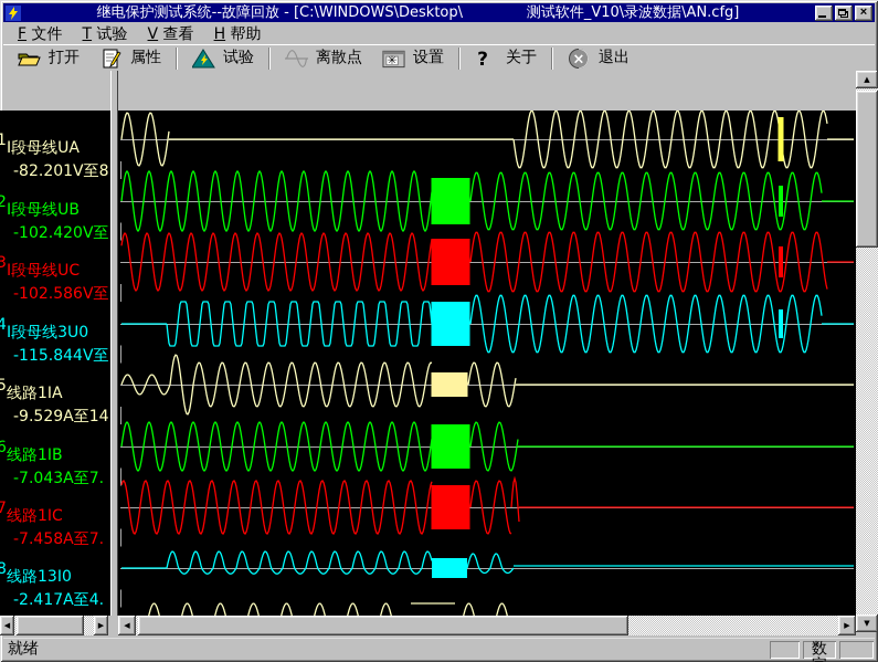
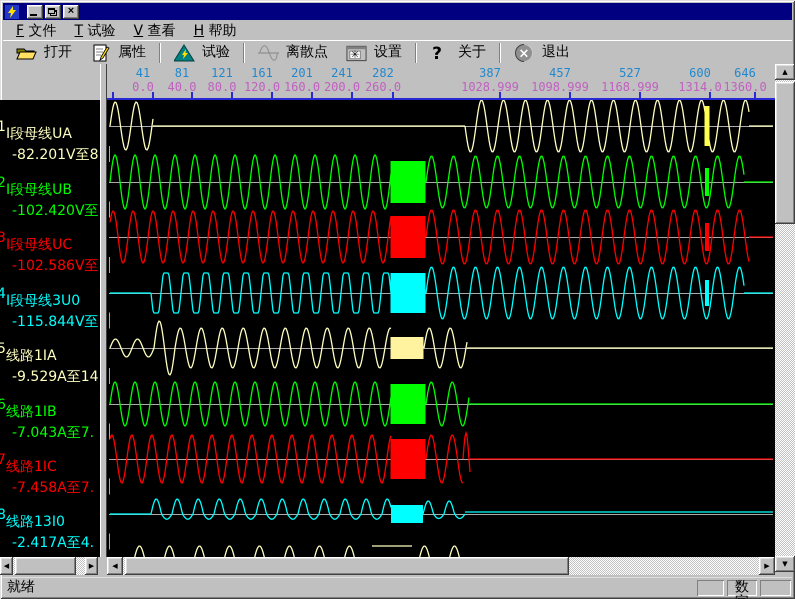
- 继电保护测试系统--故障回放 - [C:\WINDOWS\Desktop\ 测试软件_V10\录波数据\AN.cfg]
  ×
  F 文件
  T 试验
  V 查看
  H 帮助
  打开
  属性
  试验
  离散点
  ✳
  设置
  ?
  关于
  ×
  退出
+ 41
+ 0.0
+ 81
+ 40.0
+ 121
+ 80.0
+ 161
+ 120.0
+ 201
+ 160.0
+ 241
+ 200.0
+ 282
+ 260.0
+ 387
+ 1028.999
+ 457
+ 1098.999
+ 527
+ 1168.999
+ 600
+ 1314.0
+ 646
+ 1360.0
  1Ⅰ段母线UA
  -82.201V至8
  2Ⅰ段母线UB
  -102.420V至
  3Ⅰ段母线UC
  -102.586V至
  4Ⅰ段母线3U0
  -115.844V至
  5线路1IA
  -9.529A至14
  6线路1IB
  -7.043A至7.
  7线路1IC
  -7.458A至7.
  8线路13I0
  -2.417A至4.
  ▲
  ▼
  ◀
  ▶
  ◀
  ▶
  就绪
